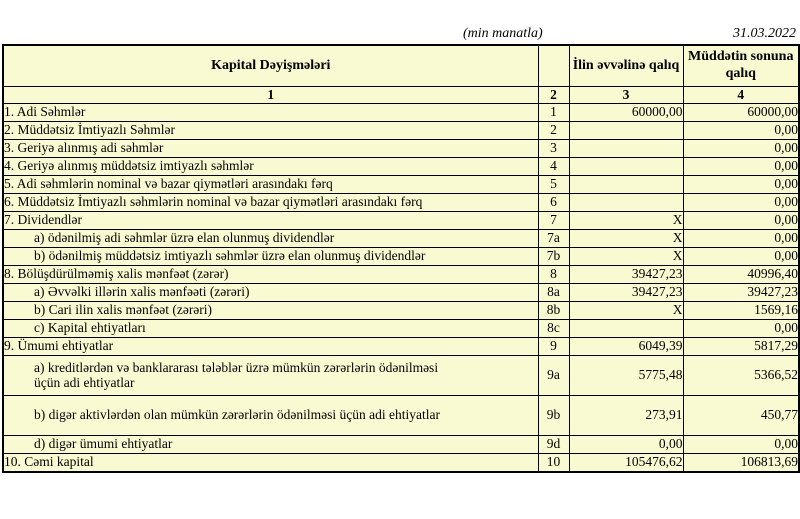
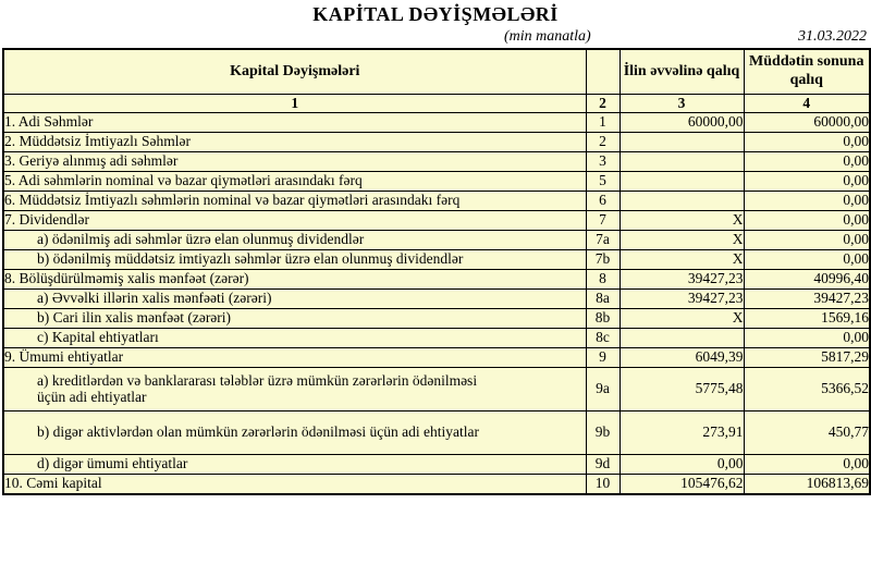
+ KAPİTAL DƏYİŞMƏLƏRİ
  (min manatla)
  31.03.2022
  Kapital Dəyişmələri		İlin əvvəlinə qalıq	Müddətin sonuna qalıq
  1	2	3	4
  1. Adi Səhmlər	1	60000,00	60000,00
  2. Müddətsiz İmtiyazlı Səhmlər	2		0,00
  3. Geriyə alınmış adi səhmlər	3		0,00
- 4. Geriyə alınmış müddətsiz imtiyazlı səhmlər	4		0,00
  5. Adi səhmlərin nominal və bazar qiymətləri arasındakı fərq	5		0,00
  6. Müddətsiz İmtiyazlı səhmlərin nominal və bazar qiymətləri arasındakı fərq	6		0,00
  7. Dividendlər	7	X	0,00
  a) ödənilmiş adi səhmlər üzrə elan olunmuş dividendlər	7a	X	0,00
  b) ödənilmiş müddətsiz imtiyazlı səhmlər üzrə elan olunmuş dividendlər	7b	X	0,00
  8. Bölüşdürülməmiş xalis mənfəət (zərər)	8	39427,23	40996,40
  a) Əvvəlki illərin xalis mənfəəti (zərəri)	8a	39427,23	39427,23
  b) Cari ilin xalis mənfəət (zərəri)	8b	X	1569,16
  c) Kapital ehtiyatları	8c		0,00
  9. Ümumi ehtiyatlar	9	6049,39	5817,29
  a) kreditlərdən və banklararası tələblər üzrə mümkün zərərlərin ödənilməsi üçün adi ehtiyatlar	9a	5775,48	5366,52
  b) digər aktivlərdən olan mümkün zərərlərin ödənilməsi üçün adi ehtiyatlar	9b	273,91	450,77
  d) digər ümumi ehtiyatlar	9d	0,00	0,00
  10. Cəmi kapital	10	105476,62	106813,69
